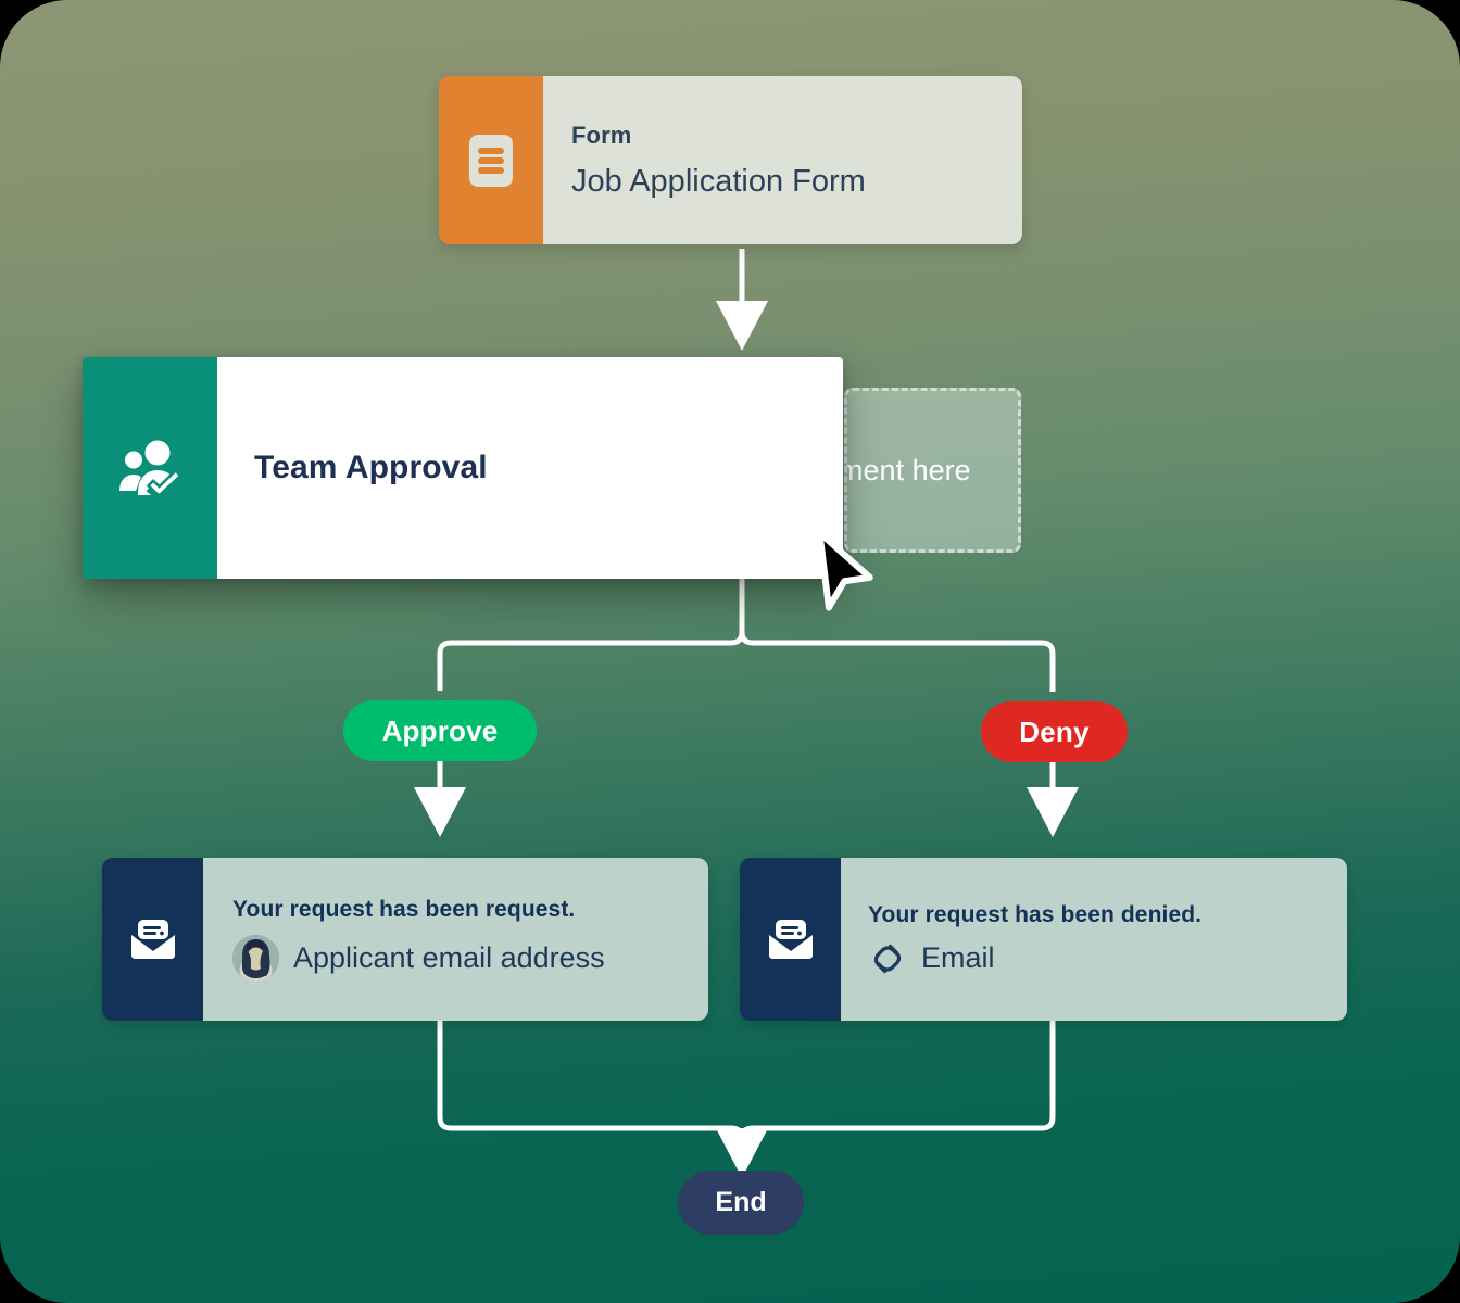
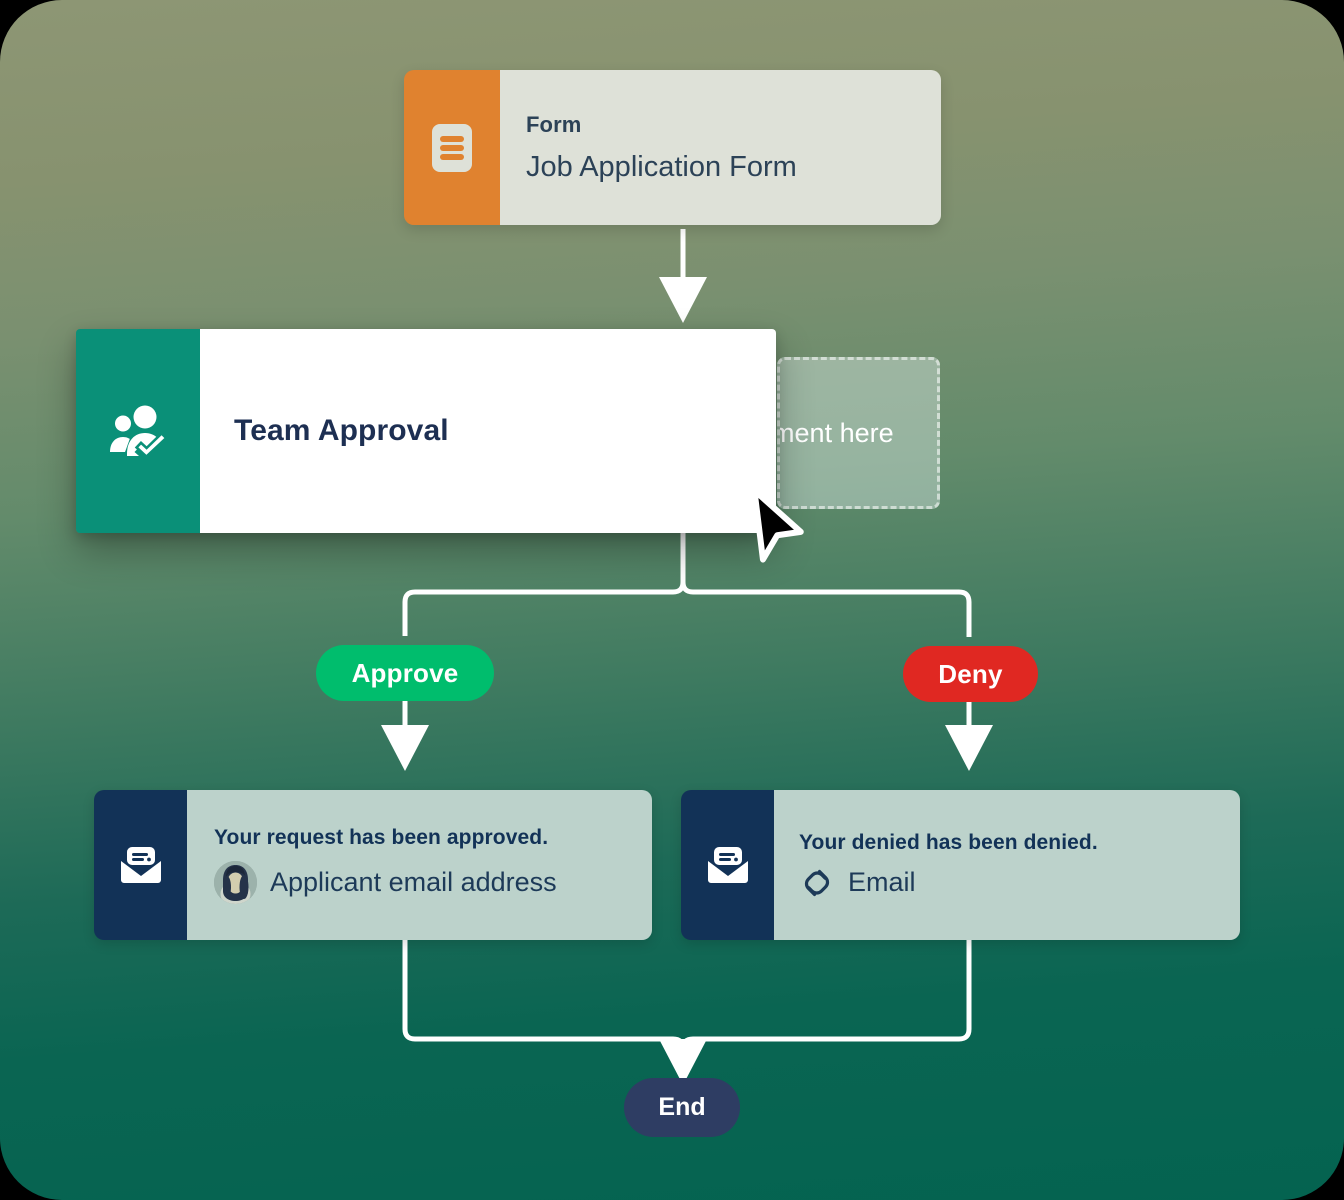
  Form
  Job Application Form
  Team Approval
  Approve
  Deny
- Your request has been request.
+ Your request has been approved.
  Applicant email address
- Your request has been denied.
+ Your denied has been denied.
  Email
  End
